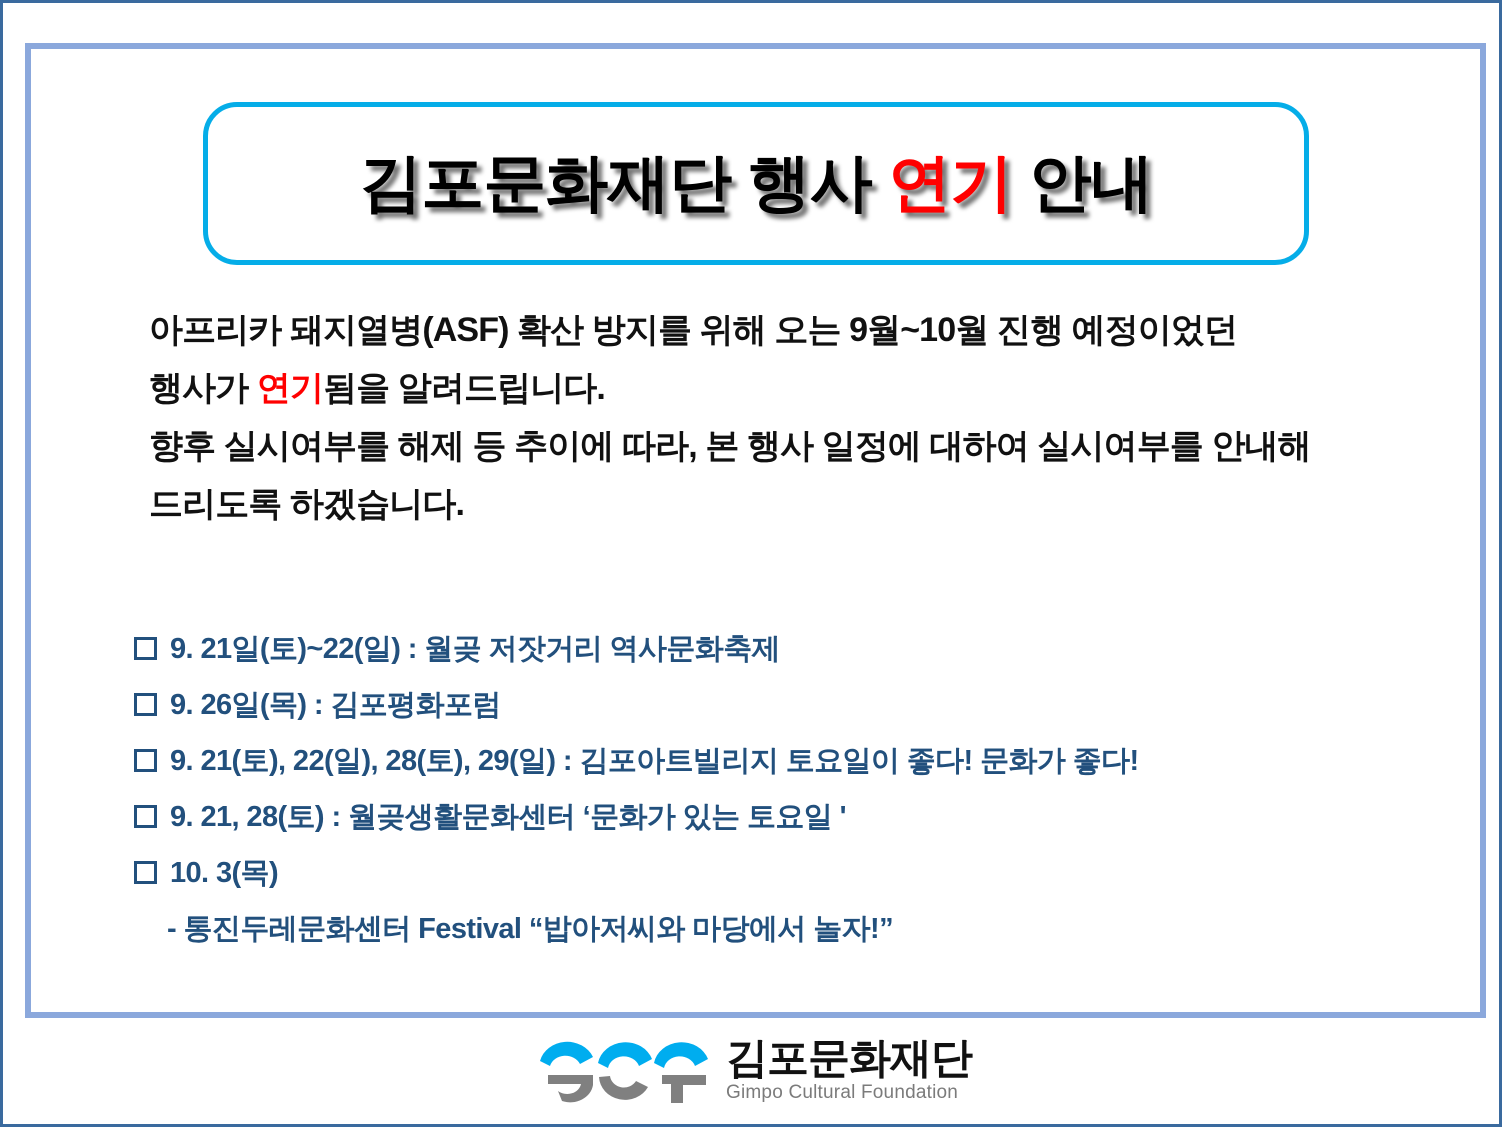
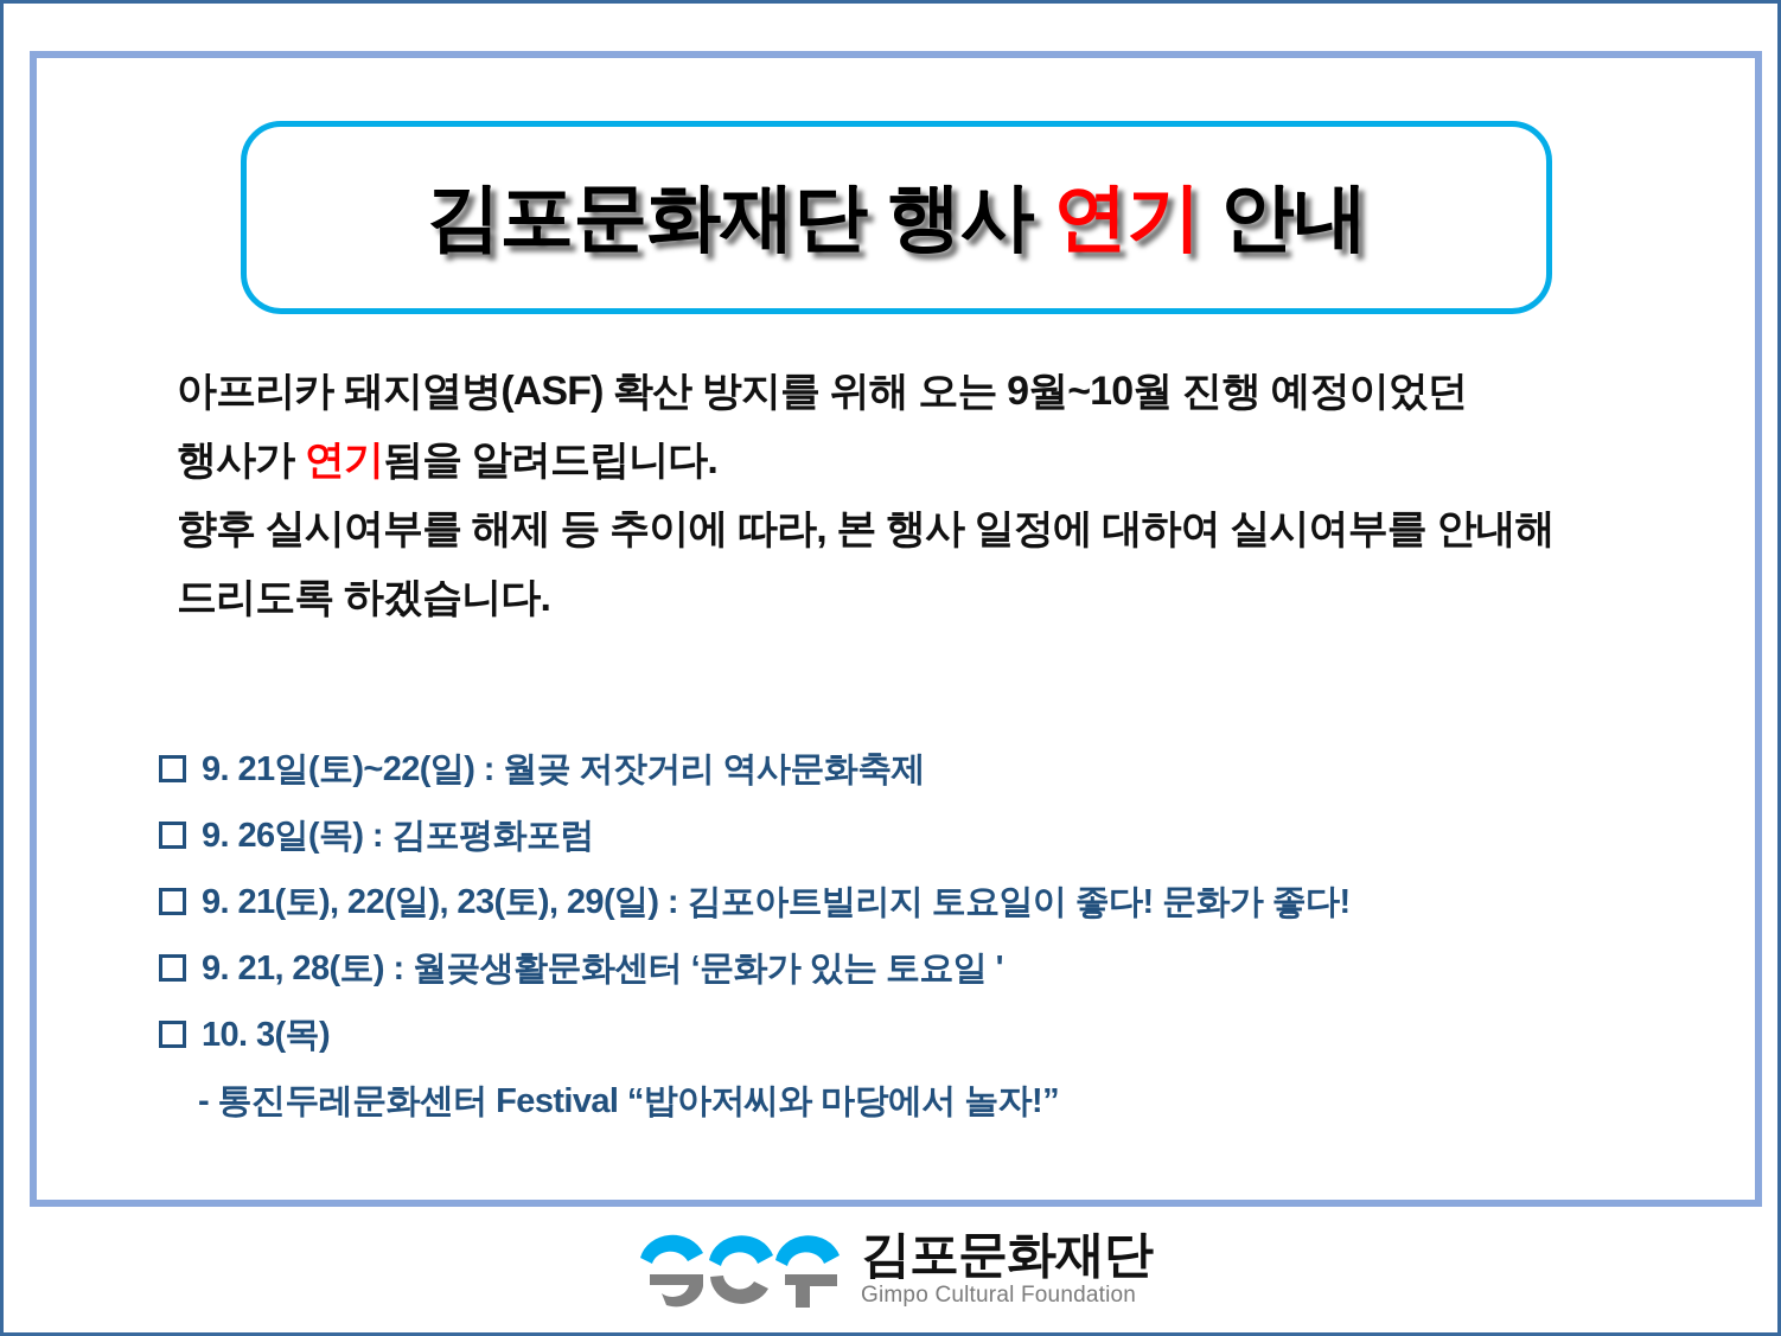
  김포문화재단 행사 연기 안내
  아프리카 돼지열병(ASF) 확산 방지를 위해 오는 9월~10월 진행 예정이었던
  행사가 연기됨을 알려드립니다.
  향후 실시여부를 해제 등 추이에 따라, 본 행사 일정에 대하여 실시여부를 안내해
  드리도록 하겠습니다.
  9. 21일(토)~22(일) : 월곶 저잣거리 역사문화축제
  9. 26일(목) : 김포평화포럼
- 9. 21(토), 22(일), 28(토), 29(일) : 김포아트빌리지 토요일이 좋다! 문화가 좋다!
+ 9. 21(토), 22(일), 23(토), 29(일) : 김포아트빌리지 토요일이 좋다! 문화가 좋다!
  9. 21, 28(토) : 월곶생활문화센터 ‘문화가 있는 토요일 '
  10. 3(목)
  - 통진두레문화센터 Festival “밥아저씨와 마당에서 놀자!”
  김포문화재단
  Gimpo Cultural Foundation
